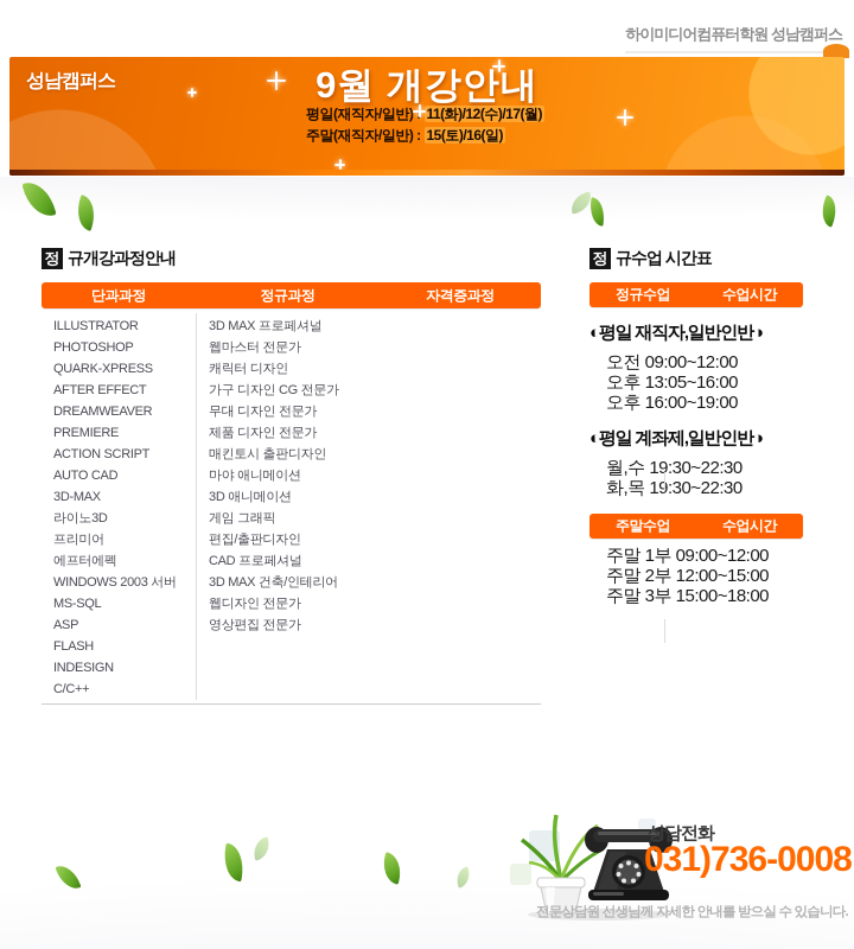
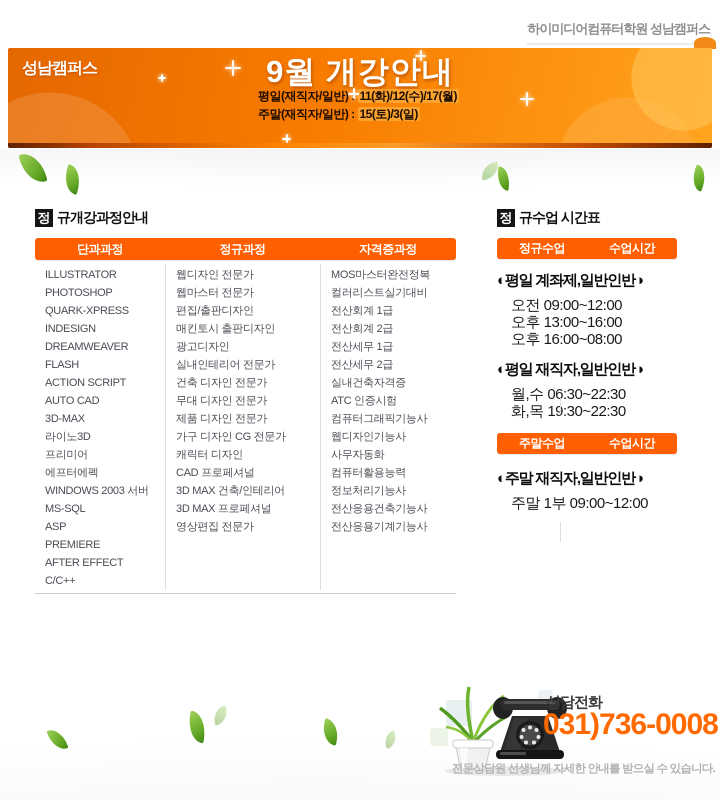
  하이미디어컴퓨터학원 성남캠퍼스
  성남캠퍼스
  9월 개강안내
  평일(재직자/일반) 11(화)/12(수)/17(월)
- 주말(재직자/일반) : 15(토)/16(일)
+ 주말(재직자/일반) : 15(토)/3(일)
  정
  규개강과정안내
  단과과정
  정규과정
  자격증과정
  ILLUSTRATOR
  PHOTOSHOP
  QUARK-XPRESS
- AFTER EFFECT
+ INDESIGN
  DREAMWEAVER
- PREMIERE
+ FLASH
  ACTION SCRIPT
  AUTO CAD
  3D-MAX
  라이노3D
  프리미어
  에프터에펙
  WINDOWS 2003 서버
  MS-SQL
  ASP
- FLASH
+ PREMIERE
- INDESIGN
+ AFTER EFFECT
  C/C++
- 3D MAX 프로페셔널
+ 웹디자인 전문가
  웹마스터 전문가
- 캐릭터 디자인
+ 편집/출판디자인
- 가구 디자인 CG 전문가
+ 매킨토시 출판디자인
+ 광고디자인
+ 실내인테리어 전문가
+ 건축 디자인 전문가
  무대 디자인 전문가
  제품 디자인 전문가
- 매킨토시 출판디자인
+ 가구 디자인 CG 전문가
- 마야 애니메이션
- 3D 애니메이션
- 게임 그래픽
- 편집/출판디자인
+ 캐릭터 디자인
  CAD 프로페셔널
  3D MAX 건축/인테리어
- 웹디자인 전문가
+ 3D MAX 프로페셔널
  영상편집 전문가
+ MOS마스터완전정복
+ 컬러리스트실기대비
+ 전산회계 1급
+ 전산회계 2급
+ 전산세무 1급
+ 전산세무 2급
+ 실내건축자격증
+ ATC 인증시험
+ 컴퓨터그래픽기능사
+ 웹디자인기능사
+ 사무자동화
+ 컴퓨터활용능력
+ 정보처리기능사
+ 전산응용건축기능사
+ 전산응용기계기능사
  정
  규수업 시간표
  정규수업
  수업시간
- ◐평일 재직자,일반인반◑
+ ◐평일 계좌제,일반인반◑
  오전 09:00~12:00
- 오후 13:05~16:00
+ 오후 13:00~16:00
- 오후 16:00~19:00
+ 오후 16:00~08:00
- ◐평일 계좌제,일반인반◑
+ ◐평일 재직자,일반인반◑
- 월,수 19:30~22:30
+ 월,수 06:30~22:30
  화,목 1:30~22:30
  주말수업
  수업시간
+ ◐주말 재직자,일반인반◑
  주말 1부 09:00~12:00
- 주말 2부 12:00~15:00
- 주말 3부 15:00~18:00
  상담전화
  031)736-0008
  전문상담원 선생님께 자세한 안내를 받으실 수 있습니다.
